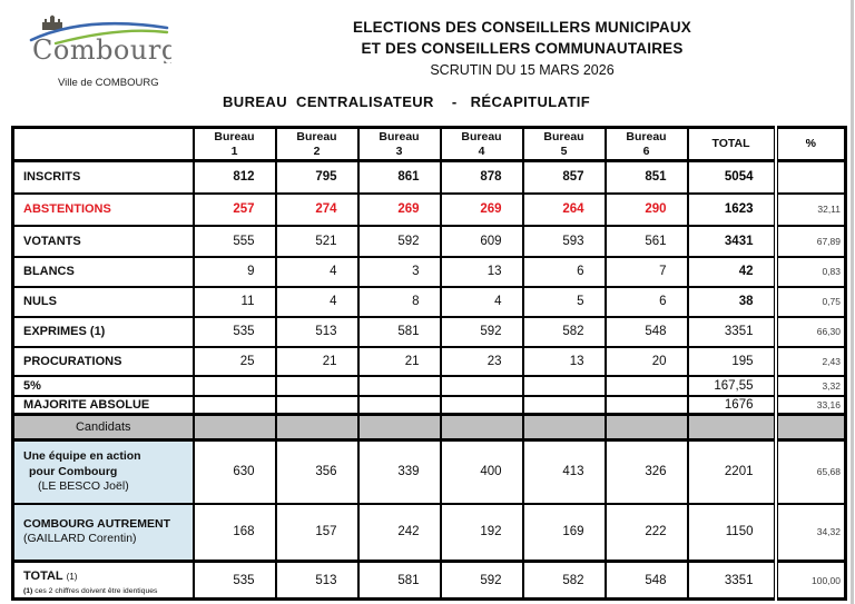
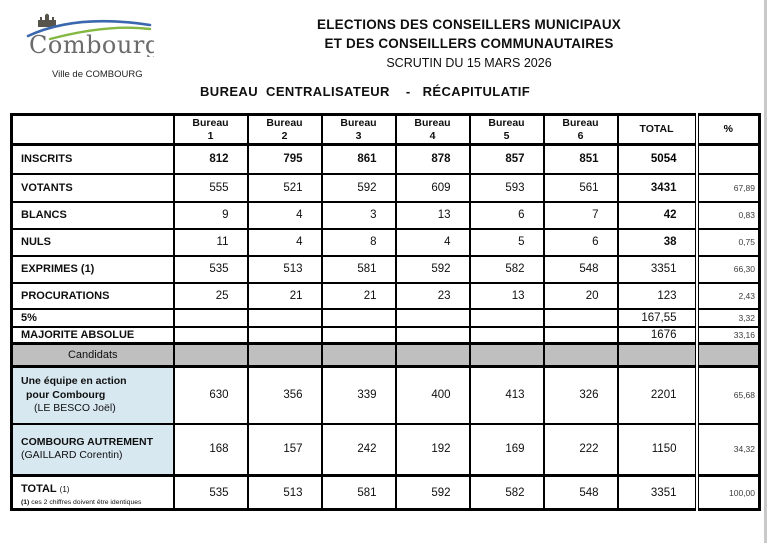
  Combourg
  Ville de COMBOURG
  ELECTIONS DES CONSEILLERS MUNICIPAUX
  ET DES CONSEILLERS COMMUNAUTAIRES
  SCRUTIN DU 15 MARS 2026
  BUREAU CENTRALISATEUR - RÉCAPITULATIF
  	Bureau1	Bureau2	Bureau3	Bureau4	Bureau5	Bureau6	TOTAL	%
  INSCRITS	812	795	861	878	857	851	5054
- ABSTENTIONS	257	274	269	269	264	290	1623	32,11
  VOTANTS	555	521	592	609	593	561	3431	67,89
  BLANCS	9	4	3	13	6	7	42	0,83
  NULS	11	4	8	4	5	6	38	0,75
  EXPRIMES (1)	535	513	581	592	582	548	3351	66,30
- PROCURATIONS	25	21	21	23	13	20	195	2,43
+ PROCURATIONS	25	21	21	23	13	20	123	2,43
  5%							167,55	3,32
  MAJORITE ABSOLUE							1676	33,16
  Candidats
  Une équipe en action pour Combourg (LE BESCO Joël)	630	356	339	400	413	326	2201	65,68
  COMBOURG AUTREMENT (GAILLARD Corentin)	168	157	242	192	169	222	1150	34,32
